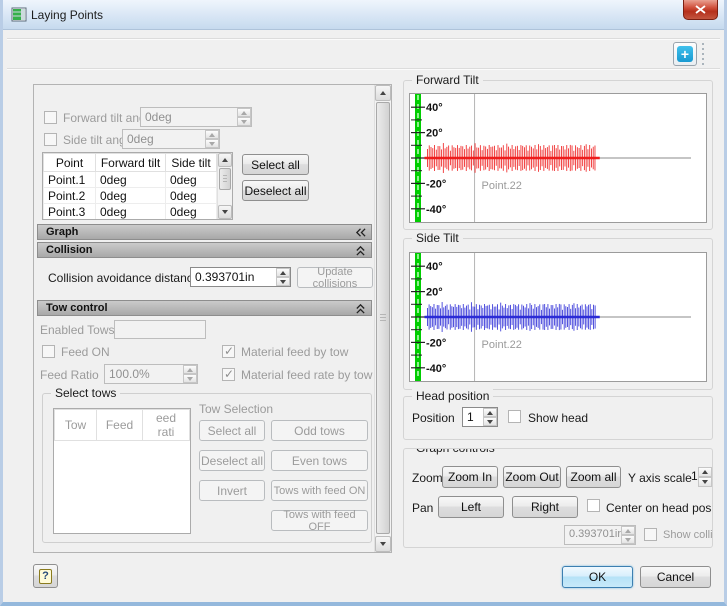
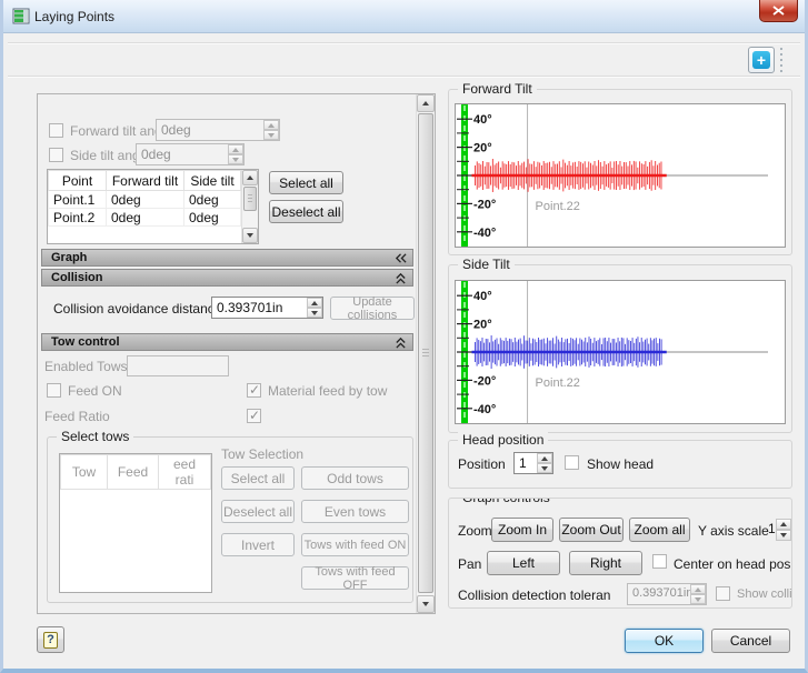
  Laying Points
  +
  Forward tilt an
  0deg
  Side tilt an
  0deg
  Point	Forward tilt	Side tilt
  Point.1	0deg	0deg
  Point.2	0deg	0deg
- Point.3	0deg	0deg
  Select all
  Deselect all
  Graph
  Collision
  Collision avoidance distan
  0.393701in
  Update collisions
  Tow control
  Enabled Tows
  Feed ON
  Material feed by tow
  Feed Ratio
- 100.0%
- Material feed rate by tow
  Select tows
  Tow	Feed	eed rati
  Tow Selection
  Select all
  Odd tows
  Deselect all
  Even tows
  Invert
  Tows with feed ON
  Tows with feed OFF
  Forward Tilt
  40°
  20°
  -20°
  -40°
  Point.22
  Side Tilt
  40°
  20°
  -20°
  -40°
  Point.22
  Head position
  Position
  1
  Show head
  Zoom
  Zoom In
  Zoom Out
  Zoom all
  Y axis scale
  1
  Pan
  Left
  Right
  Center on head pos
+ Collision detection toleran
  0.393701i
  ?
  OK
  Cancel
